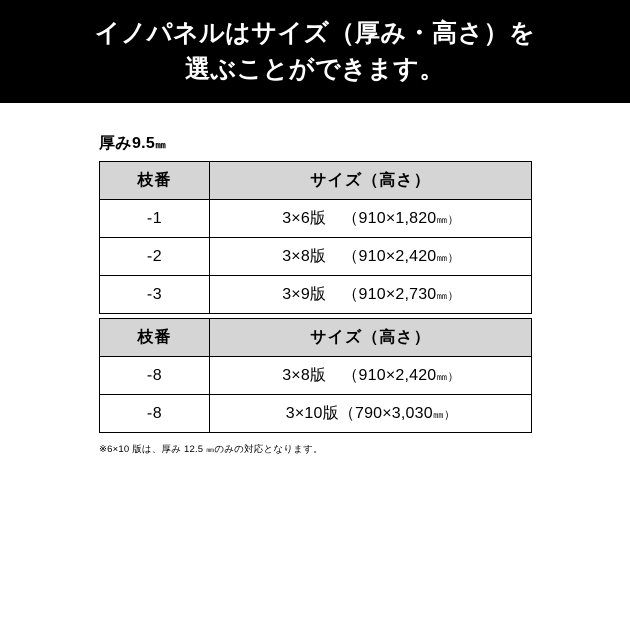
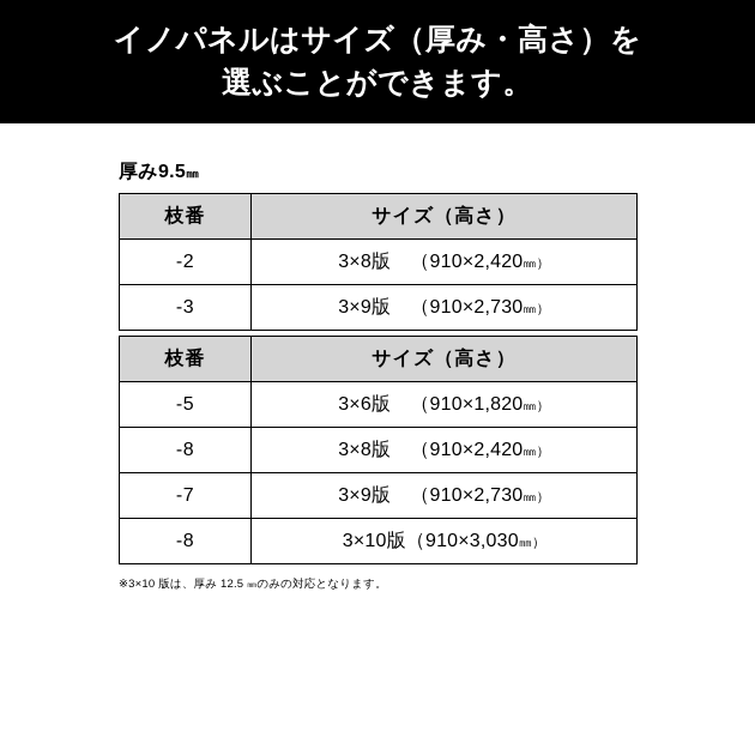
  イノパネルはサイズ（厚み・高さ）を
  選ぶことができます。
  厚み9.5㎜
  枝番	サイズ（高さ）
- -1	3×6版 （910×1,820㎜）
  -2	3×8版 （910×2,420㎜）
  -3	3×9版 （910×2,730㎜）
  枝番	サイズ（高さ）
+ -5	3×6版 （910×1,820㎜）
  -8	3×8版 （910×2,420㎜）
+ -7	3×9版 （910×2,730㎜）
- -8	3×10版（790×3,030㎜）
+ -8	3×10版（910×3,030㎜）
- ※6×10 版は、厚み 12.5 ㎜のみの対応となります。
+ ※3×10 版は、厚み 12.5 ㎜のみの対応となります。
